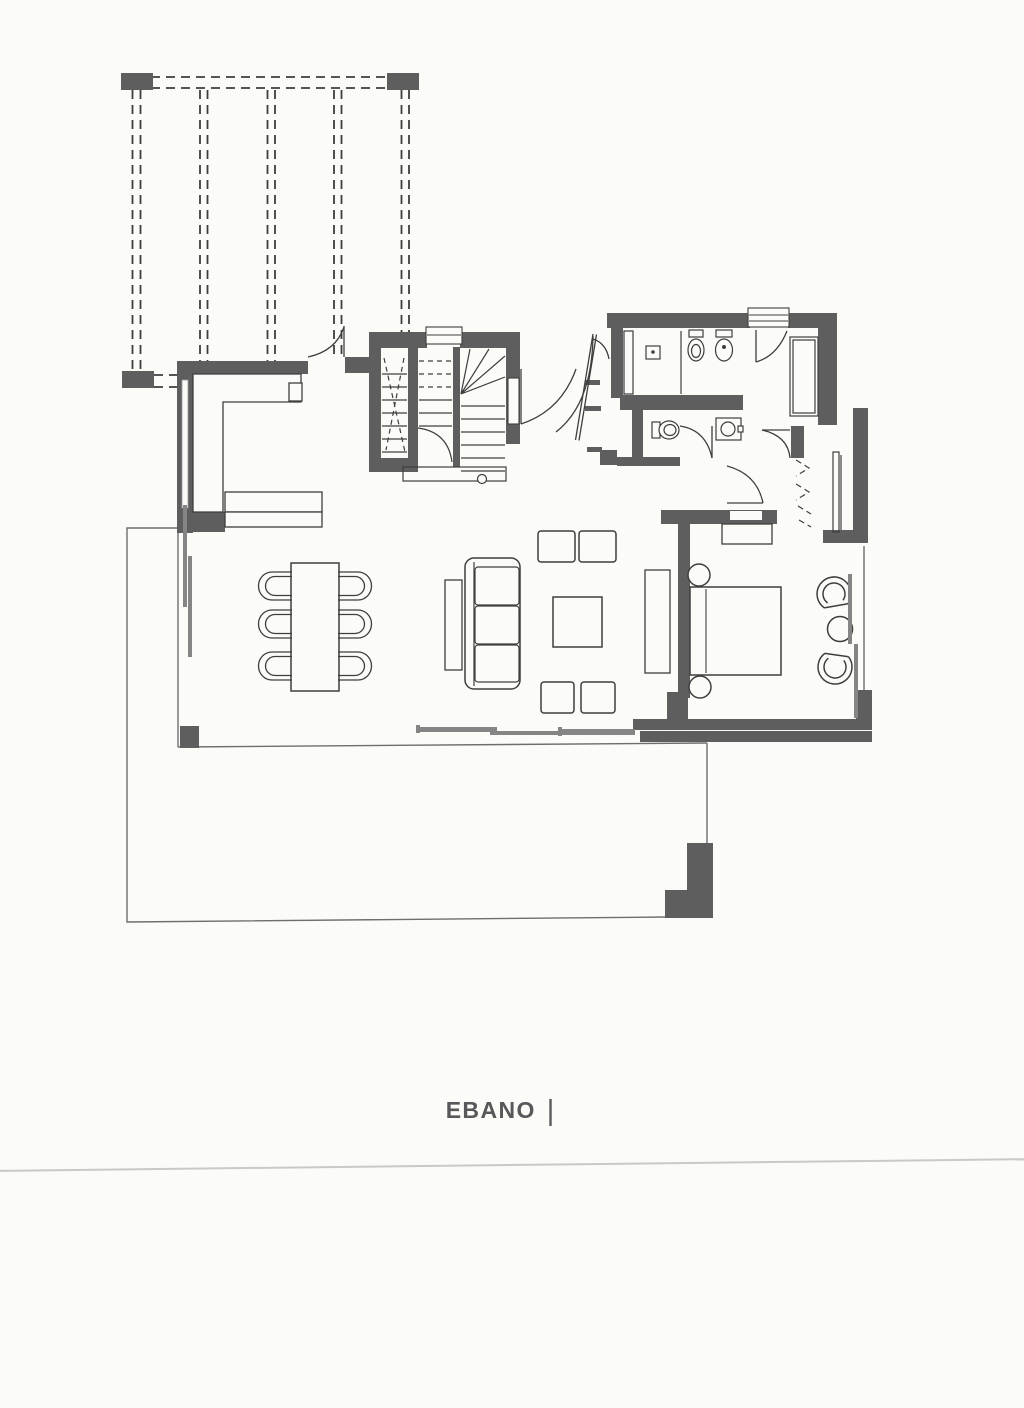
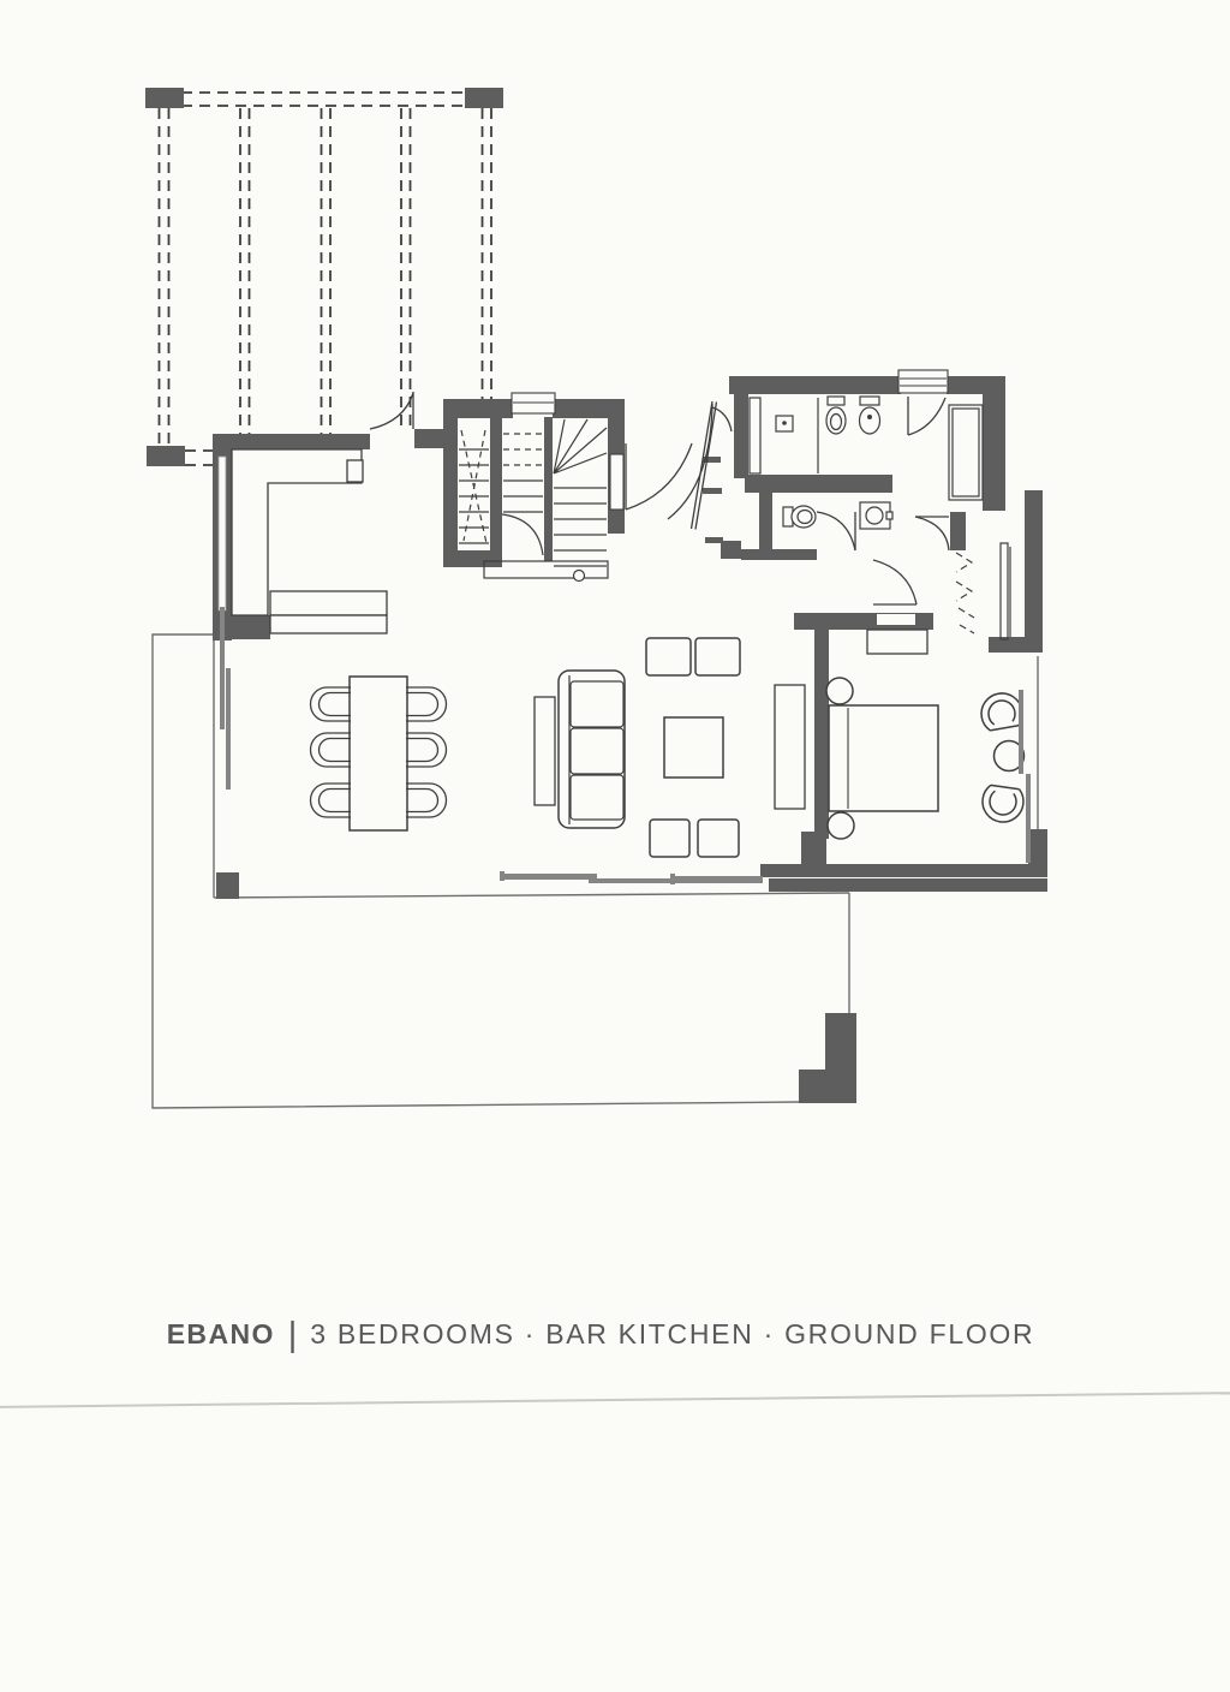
  EBANO
  |
+ 3 BEDROOMS · BAR KITCHEN · GROUND FLOOR
